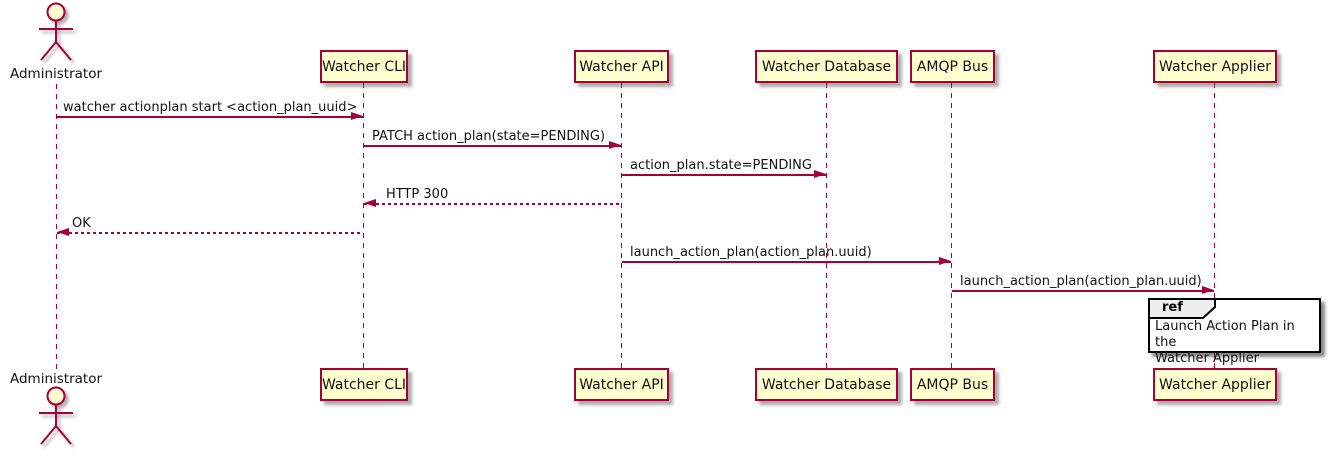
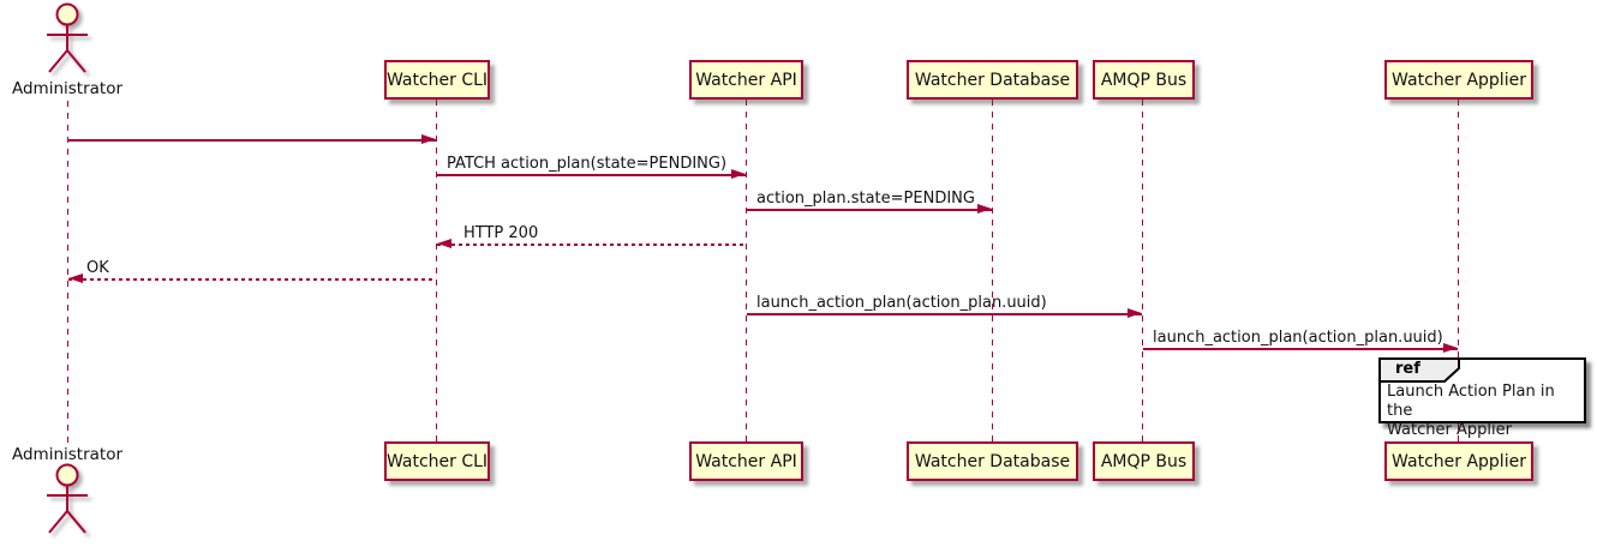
  Administrator
  Watcher CLI
  Watcher API
  Watcher Database
  AMQP Bus
  Watcher Applier
- watcher actionplan start <action_plan_uuid>
  PATCH action_plan(state=PENDING)
  action_plan.state=PENDING
- HTTP 300
+ HTTP 200
  OK
  launch_action_plan(action_plan.uuid)
  launch_action_plan(action_plan.uuid)
  ref
  Launch Action Plan in the
  Watcher Applier
  Watcher CLI
  Watcher API
  Watcher Database
  AMQP Bus
  Watcher Applier
  Administrator
